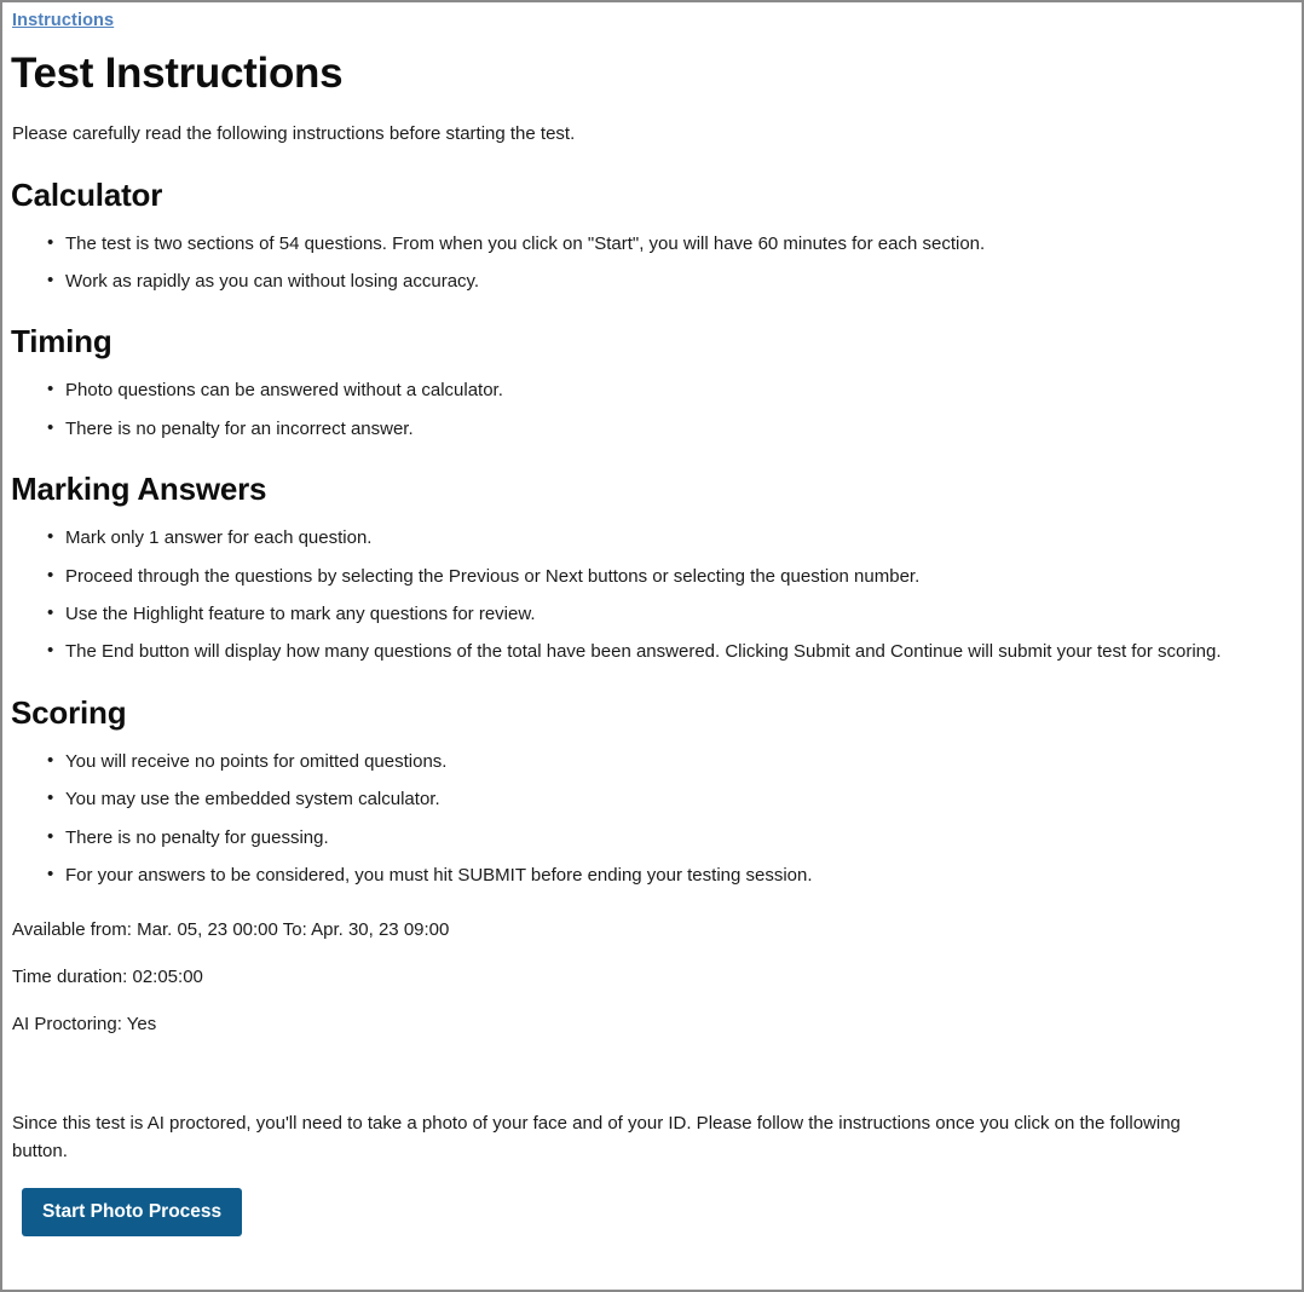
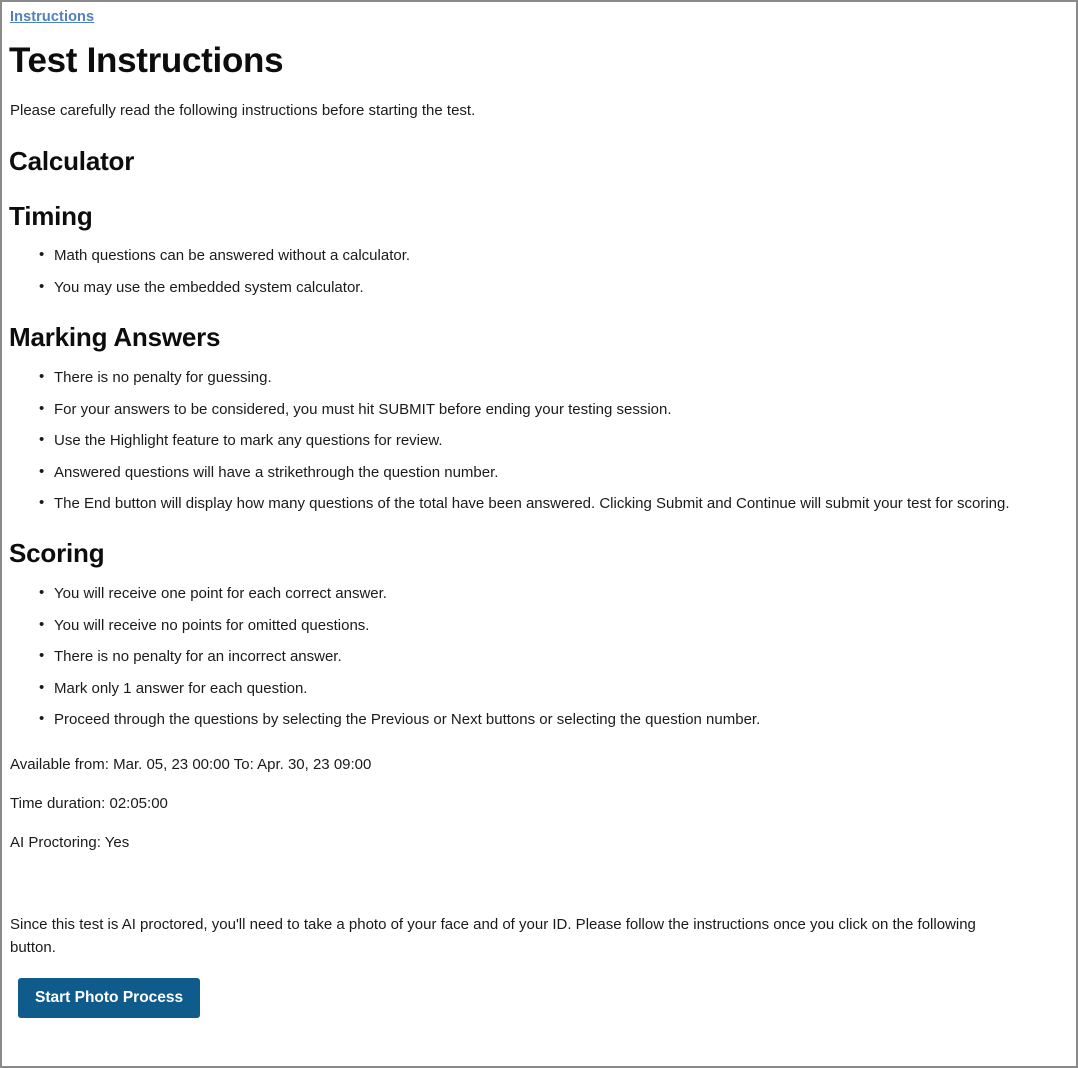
  Instructions
  Test Instructions
  Please carefully read the following instructions before starting the test.
  Calculator
- The test is two sections of 54 questions. From when you click on "Start", you will have 60 minutes for each section.
- Work as rapidly as you can without losing accuracy.
  Timing
- Photo questions can be answered without a calculator.
+ Math questions can be answered without a calculator.
- There is no penalty for an incorrect answer.
+ You may use the embedded system calculator.
  Marking Answers
- Mark only 1 answer for each question.
+ There is no penalty for guessing.
- Proceed through the questions by selecting the Previous or Next buttons or selecting the question number.
+ For your answers to be considered, you must hit SUBMIT before ending your testing session.
  Use the Highlight feature to mark any questions for review.
+ Answered questions will have a strikethrough the question number.
  The End button will display how many questions of the total have been answered. Clicking Submit and Continue will submit your test for scoring.
  Scoring
+ You will receive one point for each correct answer.
  You will receive no points for omitted questions.
- You may use the embedded system calculator.
+ There is no penalty for an incorrect answer.
- There is no penalty for guessing.
+ Mark only 1 answer for each question.
- For your answers to be considered, you must hit SUBMIT before ending your testing session.
+ Proceed through the questions by selecting the Previous or Next buttons or selecting the question number.
  Available from: Mar. 05, 23 00:00 To: Apr. 30, 23 09:00
  Time duration: 02:05:00
  AI Proctoring: Yes
  Since this test is AI proctored, you'll need to take a photo of your face and of your ID. Please follow the instructions once you click on the following button.
  Start Photo Process
